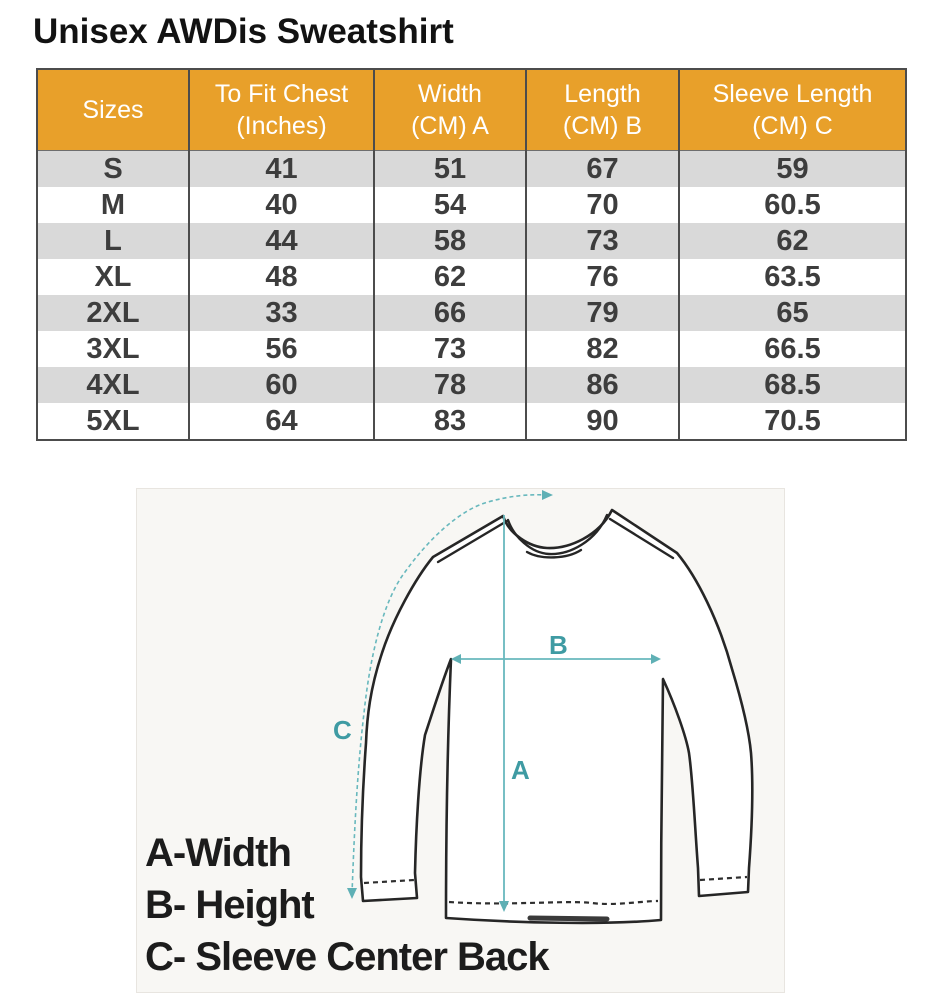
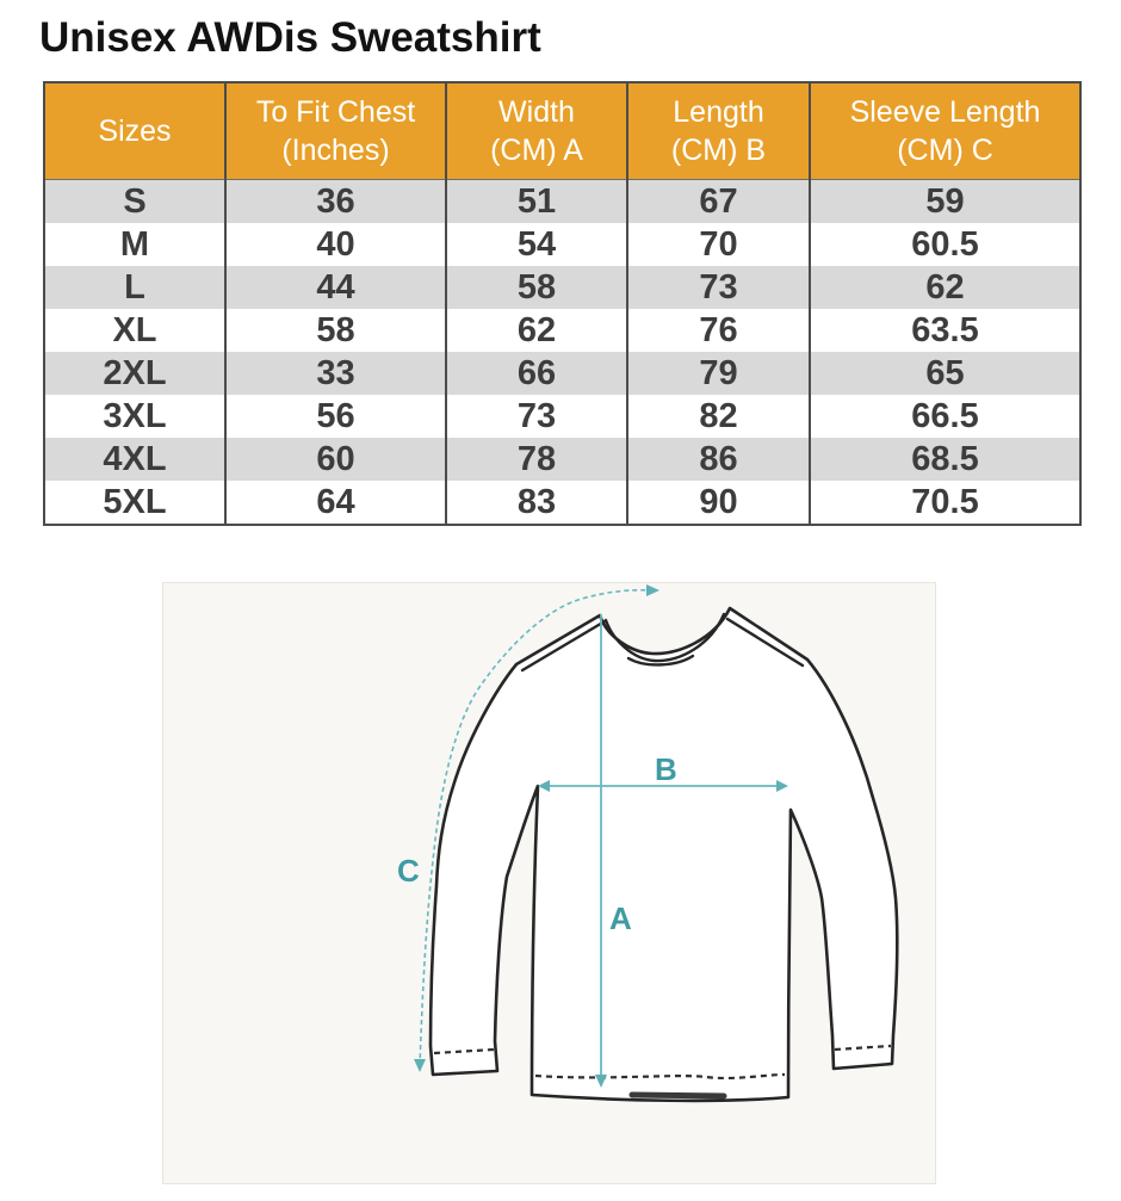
  Unisex AWDis Sweatshirt
  Sizes	To Fit Chest (Inches)	Width (CM) A	Length (CM) B	Sleeve Length (CM) C
- S	41	51	67	59
+ S	36	51	67	59
  M	40	54	70	60.5
  L	44	58	73	62
- XL	48	62	76	63.5
+ XL	58	62	76	63.5
  2XL	33	66	79	65
  3XL	56	73	82	66.5
  4XL	60	78	86	68.5
  5XL	64	83	90	70.5
  A
  B
  C
- A-Width
- B- Height
- C- Sleeve Center Back
